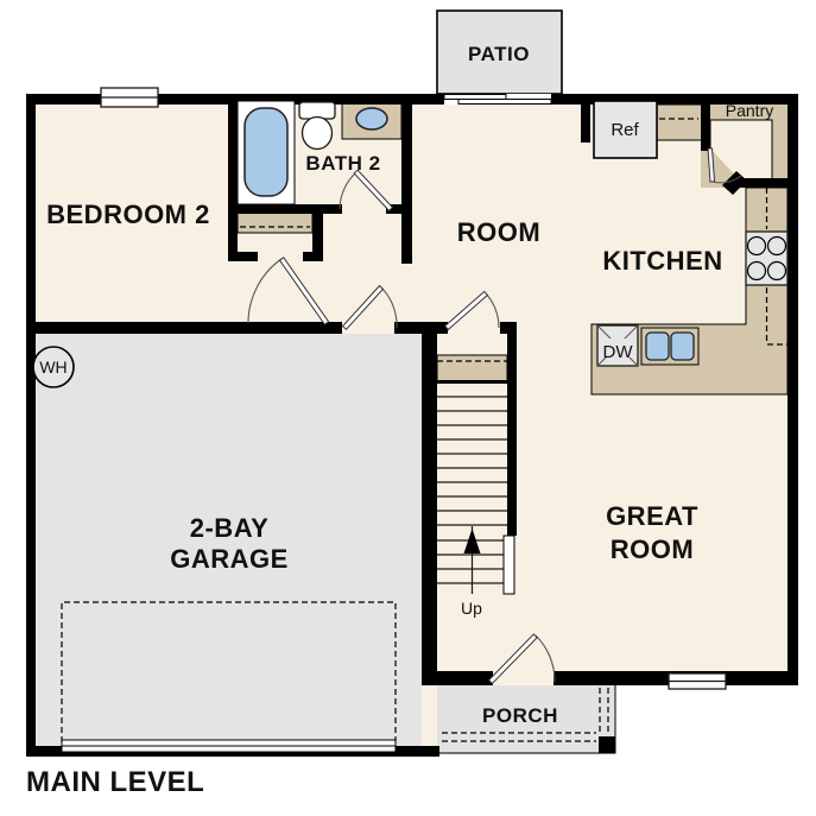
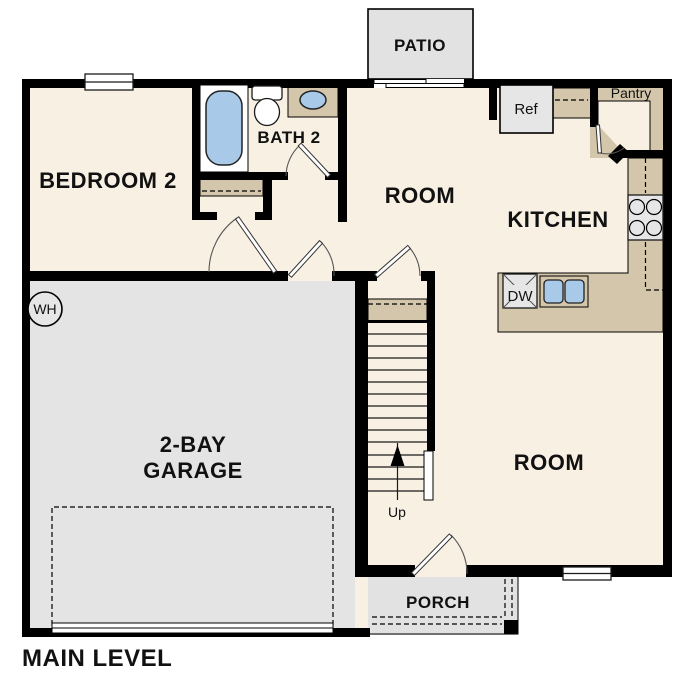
  PATIO
  BEDROOM 2
  BATH 2
  ROOM
  KITCHEN
- GREAT
  ROOM
  2-BAY
  GARAGE
  PORCH
  Pantry
  Ref
  DW
  WH
  Up
  MAIN LEVEL
